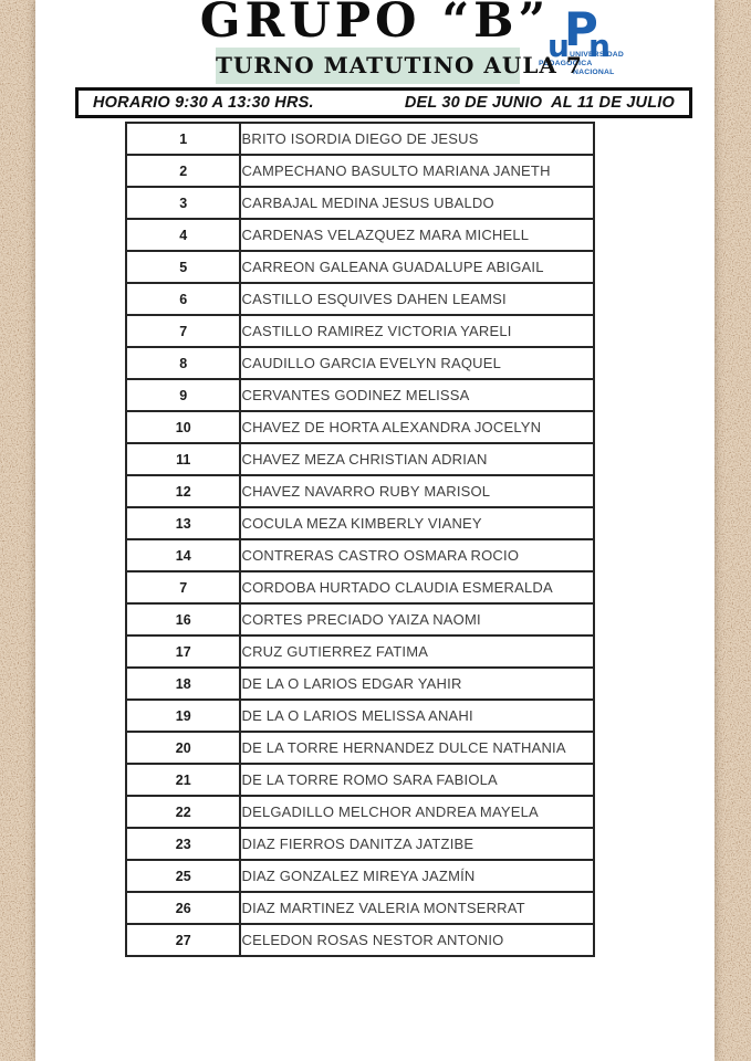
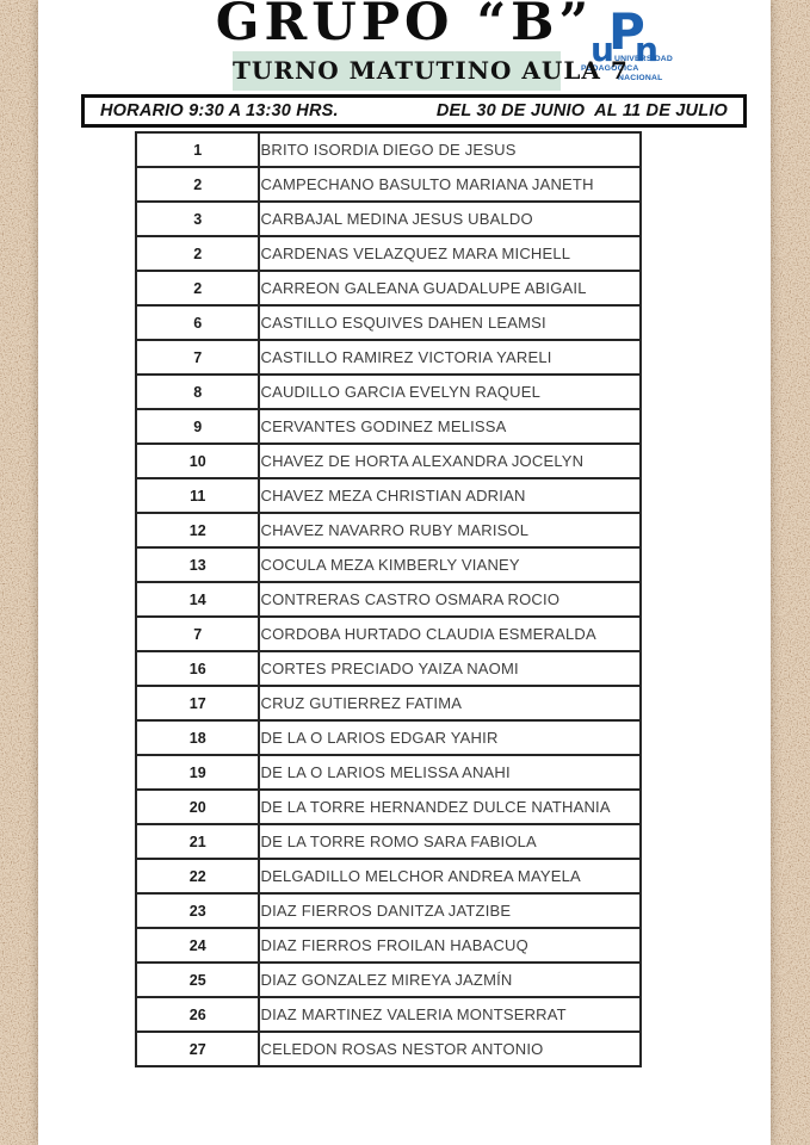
  GRUPO “B”
  u
  P
  n
  TURNO MATUTINO AULA 7
  HORARIO 9:30 A 13:30 HRS.
  DEL 30 DE JUNIO AL 11 DE JULIO
  1	BRITO ISORDIA DIEGO DE JESUS
  2	CAMPECHANO BASULTO MARIANA JANETH
  3	CARBAJAL MEDINA JESUS UBALDO
- 4	CARDENAS VELAZQUEZ MARA MICHELL
+ 2	CARDENAS VELAZQUEZ MARA MICHELL
- 5	CARREON GALEANA GUADALUPE ABIGAIL
+ 2	CARREON GALEANA GUADALUPE ABIGAIL
  6	CASTILLO ESQUIVES DAHEN LEAMSI
  7	CASTILLO RAMIREZ VICTORIA YARELI
  8	CAUDILLO GARCIA EVELYN RAQUEL
  9	CERVANTES GODINEZ MELISSA
  10	CHAVEZ DE HORTA ALEXANDRA JOCELYN
  11	CHAVEZ MEZA CHRISTIAN ADRIAN
  12	CHAVEZ NAVARRO RUBY MARISOL
  13	COCULA MEZA KIMBERLY VIANEY
  14	CONTRERAS CASTRO OSMARA ROCIO
  7	CORDOBA HURTADO CLAUDIA ESMERALDA
  16	CORTES PRECIADO YAIZA NAOMI
  17	CRUZ GUTIERREZ FATIMA
  18	DE LA O LARIOS EDGAR YAHIR
  19	DE LA O LARIOS MELISSA ANAHI
  20	DE LA TORRE HERNANDEZ DULCE NATHANIA
  21	DE LA TORRE ROMO SARA FABIOLA
  22	DELGADILLO MELCHOR ANDREA MAYELA
  23	DIAZ FIERROS DANITZA JATZIBE
+ 24	DIAZ FIERROS FROILAN HABACUQ
  25	DIAZ GONZALEZ MIREYA JAZMÍN
  26	DIAZ MARTINEZ VALERIA MONTSERRAT
  27	CELEDON ROSAS NESTOR ANTONIO
